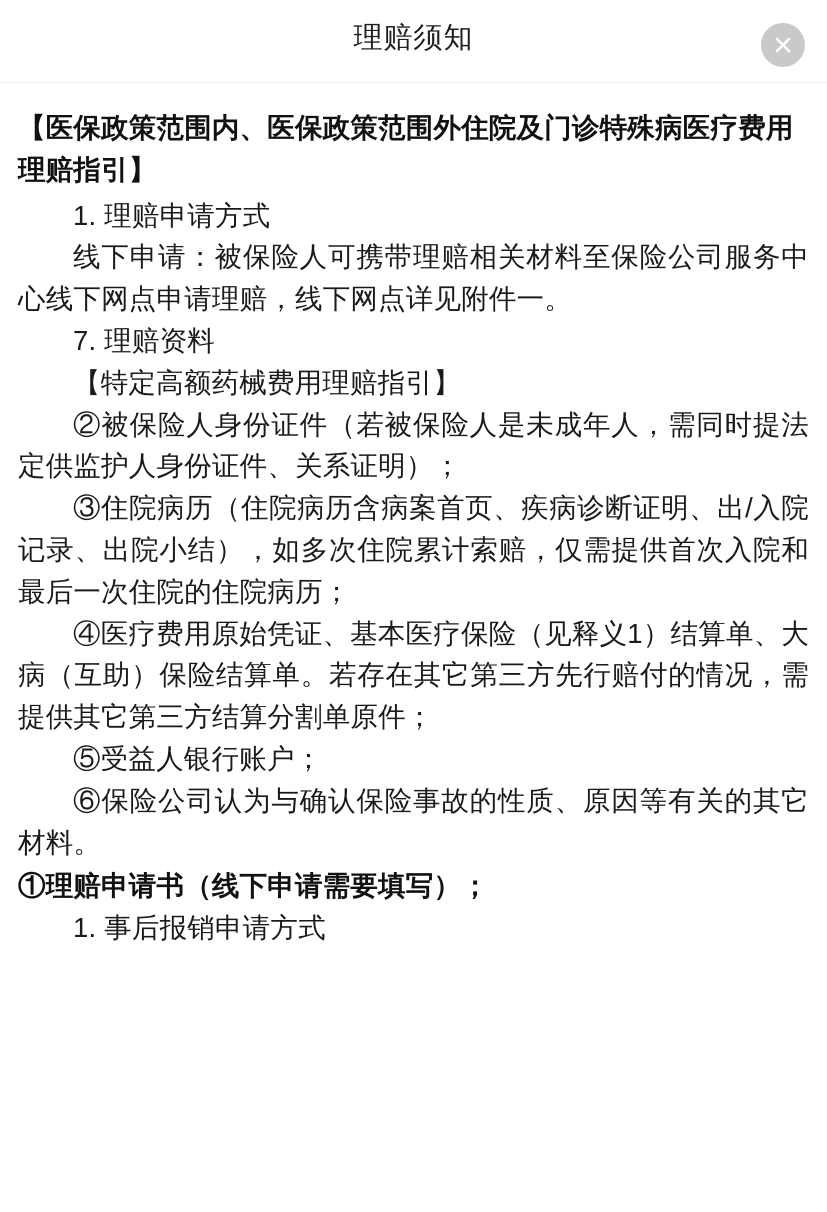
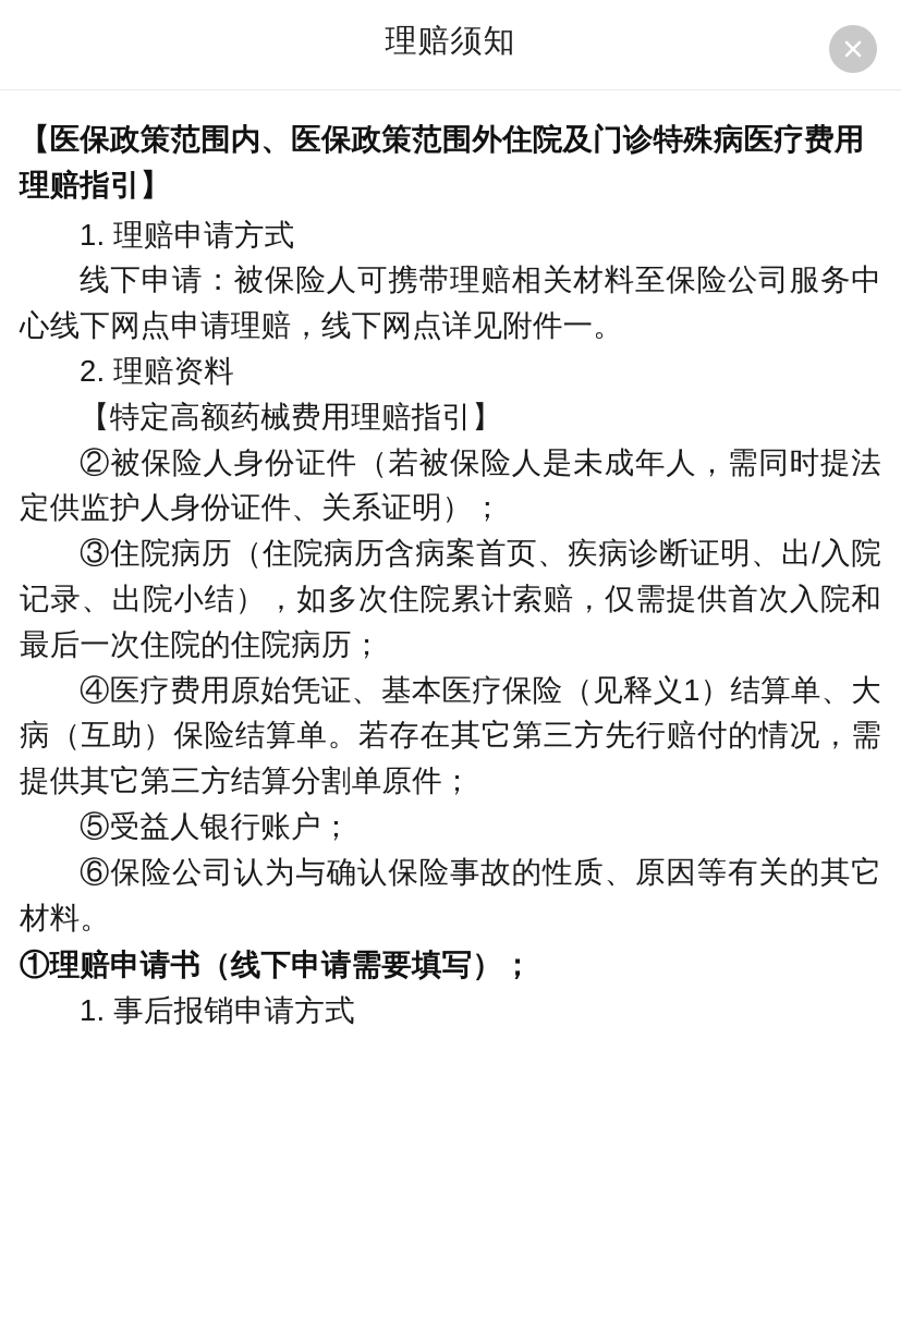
  理赔须知
  【医保政策范围内、医保政策范围外住院及门诊特殊病医疗费用理赔指引】
  1. 理赔申请方式
  线下申请：被保险人可携带理赔相关材料至保险公司服务中心线下网点申请理赔，线下网点详见附件一。
- 7. 理赔资料
+ 2. 理赔资料
  【特定高额药械费用理赔指引】
  ②被保险人身份证件（若被保险人是未成年人，需同时提法定供监护人身份证件、关系证明）；
  ③住院病历（住院病历含病案首页、疾病诊断证明、出/入院记录、出院小结），如多次住院累计索赔，仅需提供首次入院和最后一次住院的住院病历；
  ④医疗费用原始凭证、基本医疗保险（见释义1）结算单、大病（互助）保险结算单。若存在其它第三方先行赔付的情况，需提供其它第三方结算分割单原件；
  ⑤受益人银行账户；
  ⑥保险公司认为与确认保险事故的性质、原因等有关的其它材料。
  ①理赔申请书（线下申请需要填写）；
  1. 事后报销申请方式
